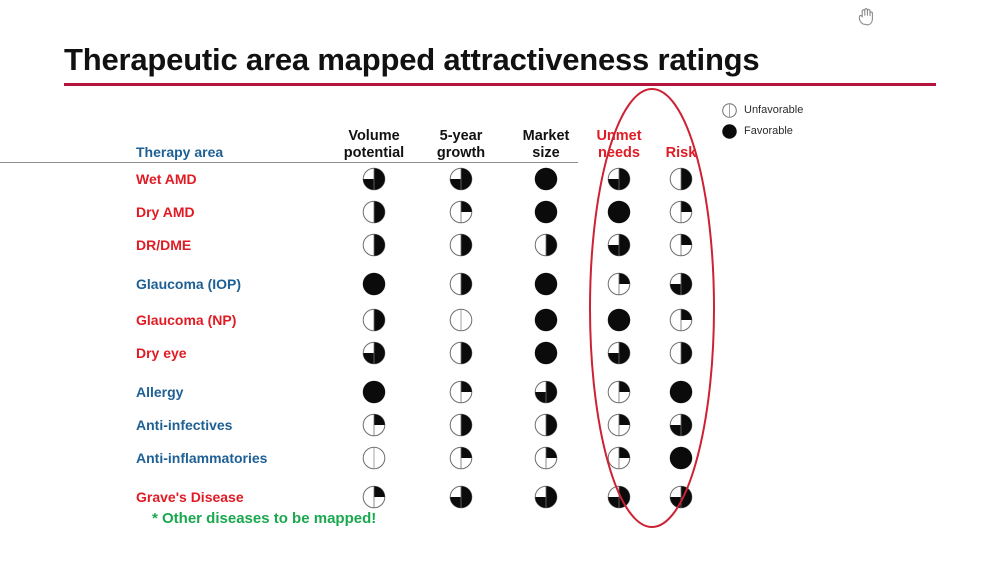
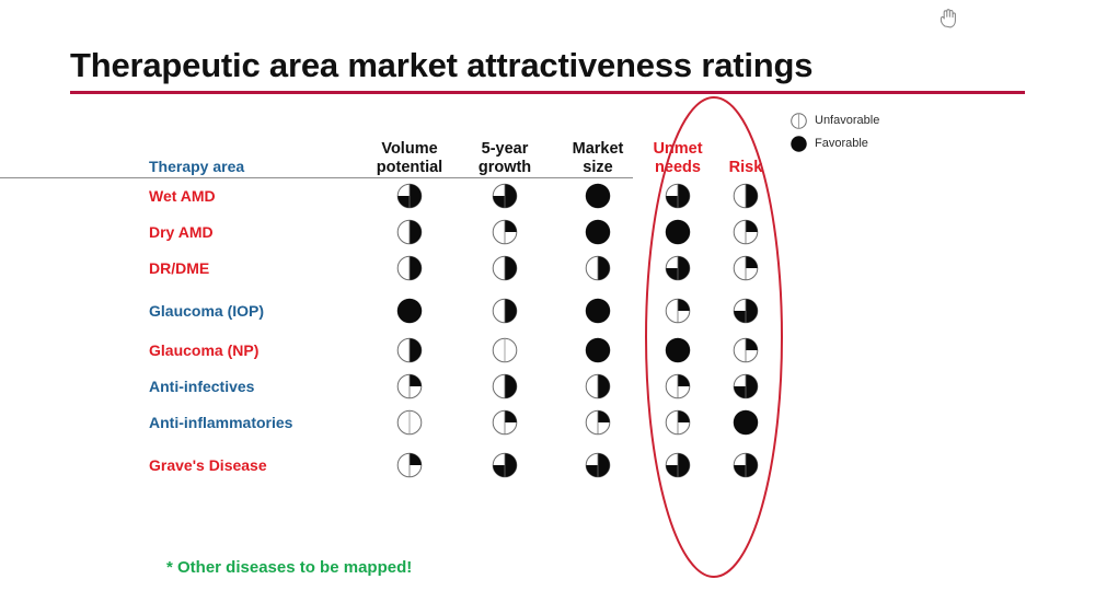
- Therapeutic area mapped attractiveness ratings
+ Therapeutic area market attractiveness ratings
  Unfavorable
  Favorable
  Therapy area
  Volume
  potential
  5-year
  growth
  Market
  size
  Unmet
  needs
  Risk
  Wet AMD
  Dry AMD
  DR/DME
  Glaucoma (IOP)
  Glaucoma (NP)
- Dry eye
- Allergy
  Anti-infectives
  Anti-inflammatories
  Grave's Disease
  * Other diseases to be mapped!
